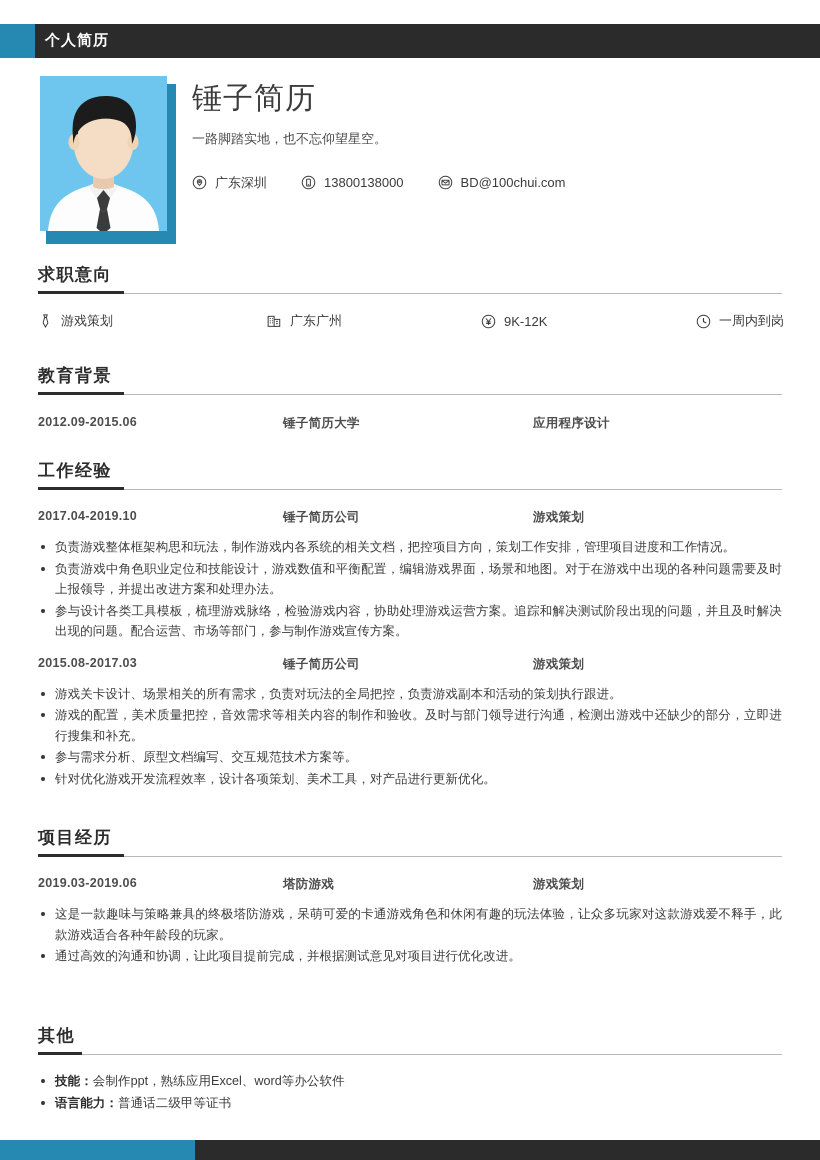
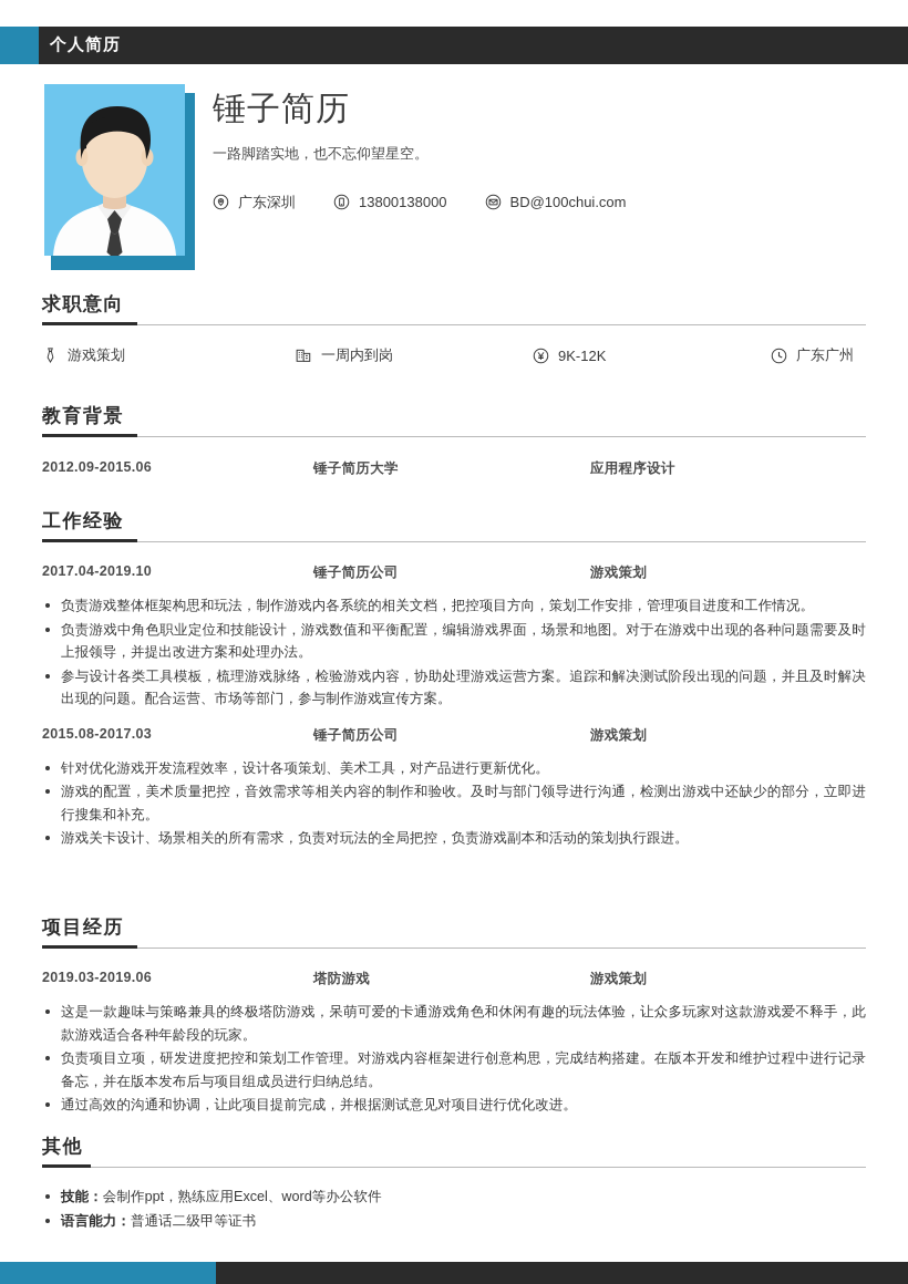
  个人简历
  锤子简历
  一路脚踏实地，也不忘仰望星空。
  广东深圳
  13800138000
  BD@100chui.com
  求职意向
  游戏策划
- 广东广州
+ 一周内到岗
  9K-12K
- 一周内到岗
+ 广东广州
  教育背景
  2012.09-2015.06
  锤子简历大学
  应用程序设计
  工作经验
  2017.04-2019.10
  锤子简历公司
  游戏策划
  负责游戏整体框架构思和玩法，制作游戏内各系统的相关文档，把控项目方向，策划工作安排，管理项目进度和工作情况。
  负责游戏中角色职业定位和技能设计，游戏数值和平衡配置，编辑游戏界面，场景和地图。对于在游戏中出现的各种问题需要及时上报领导，并提出改进方案和处理办法。
  参与设计各类工具模板，梳理游戏脉络，检验游戏内容，协助处理游戏运营方案。追踪和解决测试阶段出现的问题，并且及时解决出现的问题。配合运营、市场等部门，参与制作游戏宣传方案。
  2015.08-2017.03
  锤子简历公司
  游戏策划
- 游戏关卡设计、场景相关的所有需求，负责对玩法的全局把控，负责游戏副本和活动的策划执行跟进。
+ 针对优化游戏开发流程效率，设计各项策划、美术工具，对产品进行更新优化。
  游戏的配置，美术质量把控，音效需求等相关内容的制作和验收。及时与部门领导进行沟通，检测出游戏中还缺少的部分，立即进行搜集和补充。
- 参与需求分析、原型文档编写、交互规范技术方案等。
- 针对优化游戏开发流程效率，设计各项策划、美术工具，对产品进行更新优化。
+ 游戏关卡设计、场景相关的所有需求，负责对玩法的全局把控，负责游戏副本和活动的策划执行跟进。
  项目经历
  2019.03-2019.06
  塔防游戏
  游戏策划
  这是一款趣味与策略兼具的终极塔防游戏，呆萌可爱的卡通游戏角色和休闲有趣的玩法体验，让众多玩家对这款游戏爱不释手，此款游戏适合各种年龄段的玩家。
+ 负责项目立项，研发进度把控和策划工作管理。对游戏内容框架进行创意构思，完成结构搭建。在版本开发和维护过程中进行记录备忘，并在版本发布后与项目组成员进行归纳总结。
  通过高效的沟通和协调，让此项目提前完成，并根据测试意见对项目进行优化改进。
  其他
  技能：会制作ppt，熟练应用Excel、word等办公软件
  语言能力：普通话二级甲等证书
